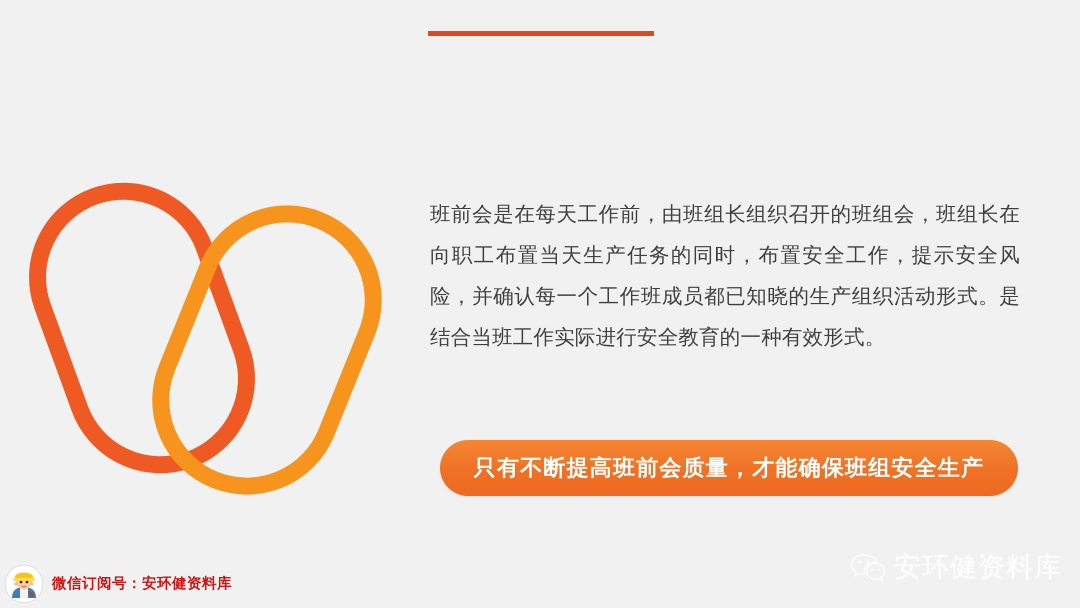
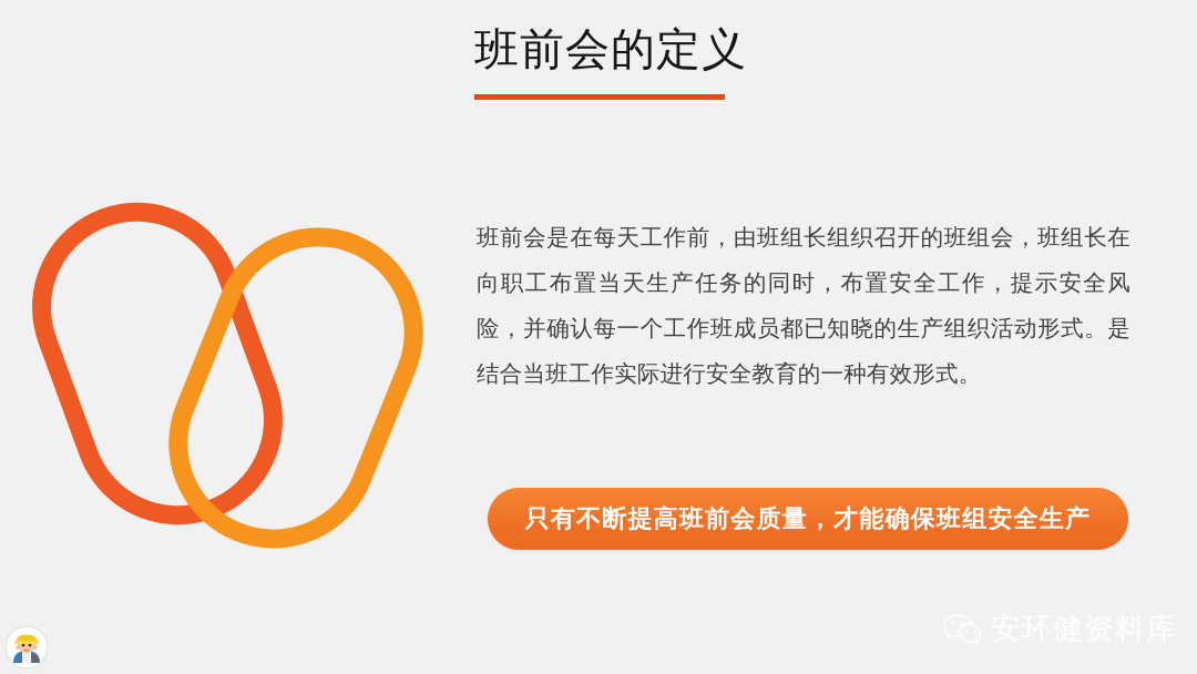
+ 班前会的定义
  班前会是在每天工作前，由班组长组织召开的班组会，班组长在向职工布置当天生产任务的同时，布置安全工作，提示安全风险，并确认每一个工作班成员都已知晓的生产组织活动形式。是结合当班工作实际进行安全教育的一种有效形式。
  只有不断提高班前会质量，才能确保班组安全生产
- 微信订阅号：安环健资料库
